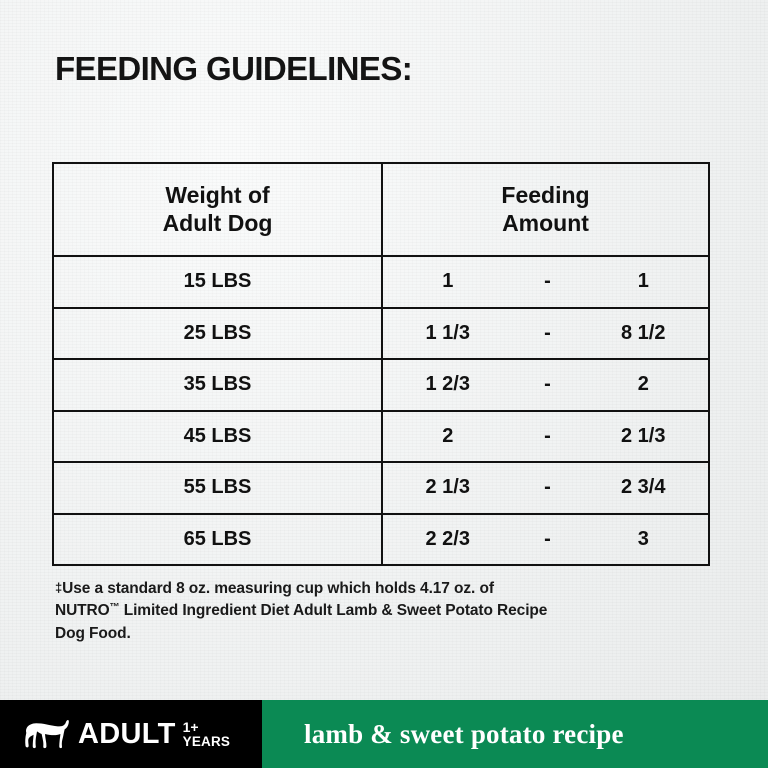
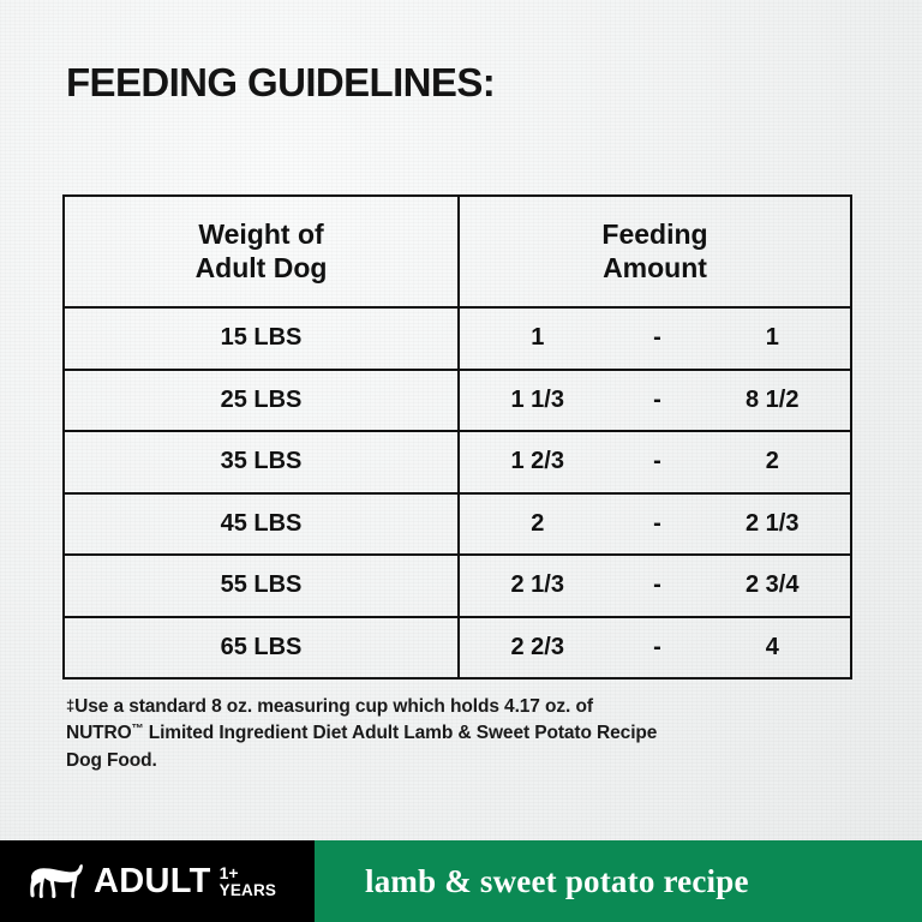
  FEEDING GUIDELINES:
  Weight of Adult Dog	Feeding Amount
  15 LBS	1 - 1
  25 LBS	1 1/3 - 8 1/2
  35 LBS	1 2/3 - 2
  45 LBS	2 - 2 1/3
  55 LBS	2 1/3 - 2 3/4
- 65 LBS	2 2/3 - 3
+ 65 LBS	2 2/3 - 4
  ‡Use a standard 8 oz. measuring cup which holds 4.17 oz. of NUTRO™ Limited Ingredient Diet Adult Lamb & Sweet Potato Recipe Dog Food.
  ADULT
  1+
  YEARS
  lamb & sweet potato recipe
